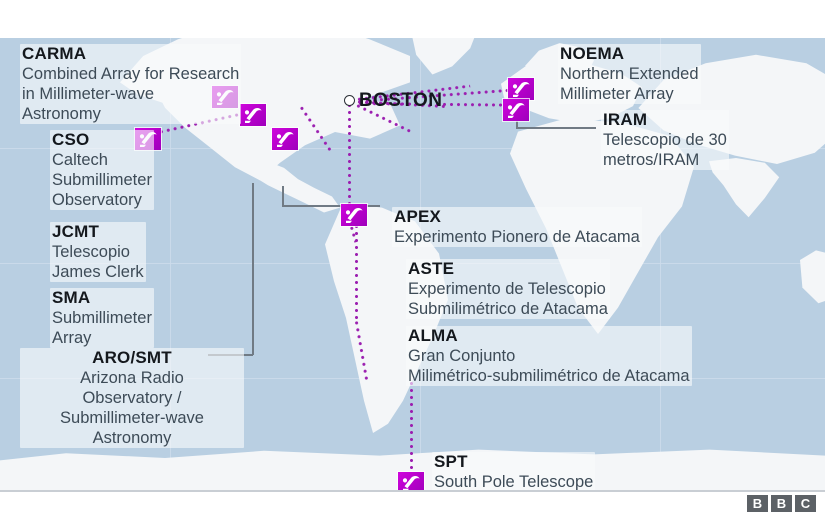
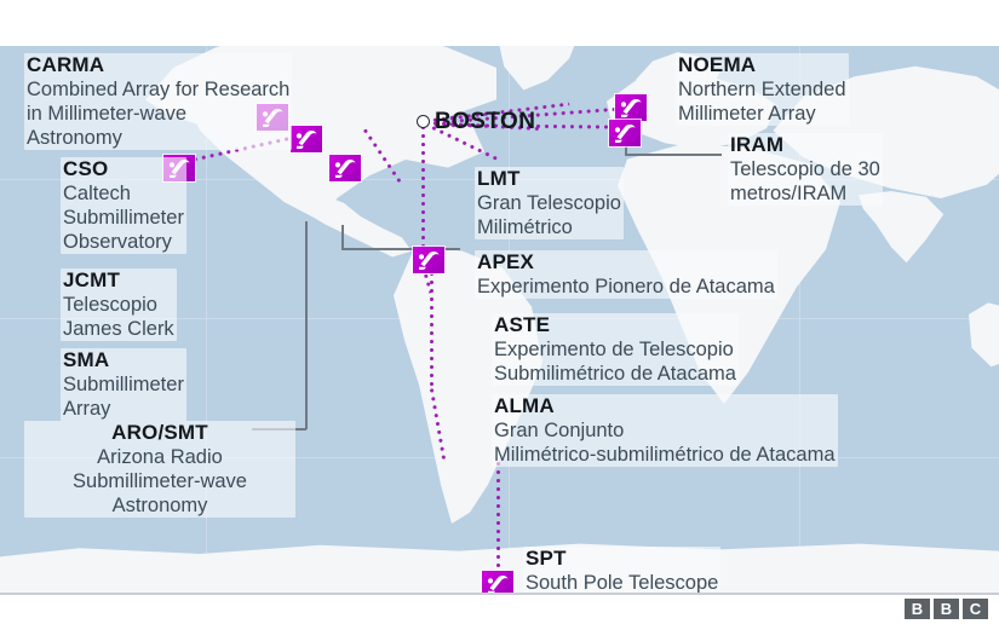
  BOSTON
  CARMA
  Combined Array for Research
  in Millimeter-wave
  Astronomy
  CSO
  Caltech
  Submillimeter
  Observatory
  JCMT
  Telescopio
  James Clerk
  SMA
  Submillimeter
  Array
  ARO/SMT
  Arizona Radio
- Observatory /
  Submillimeter-wave
  Astronomy
  NOEMA
  Northern Extended
  Millimeter Array
  IRAM
  Telescopio de 30
  metros/IRAM
+ LMT
+ Gran Telescopio
+ Milimétrico
  APEX
  Experimento Pionero de Atacama
  ASTE
  Experimento de Telescopio
  Submilimétrico de Atacama
  ALMA
  Gran Conjunto
  Milimétrico-submilimétrico de Atacama
  SPT
  South Pole Telescope
  B
  B
  C
